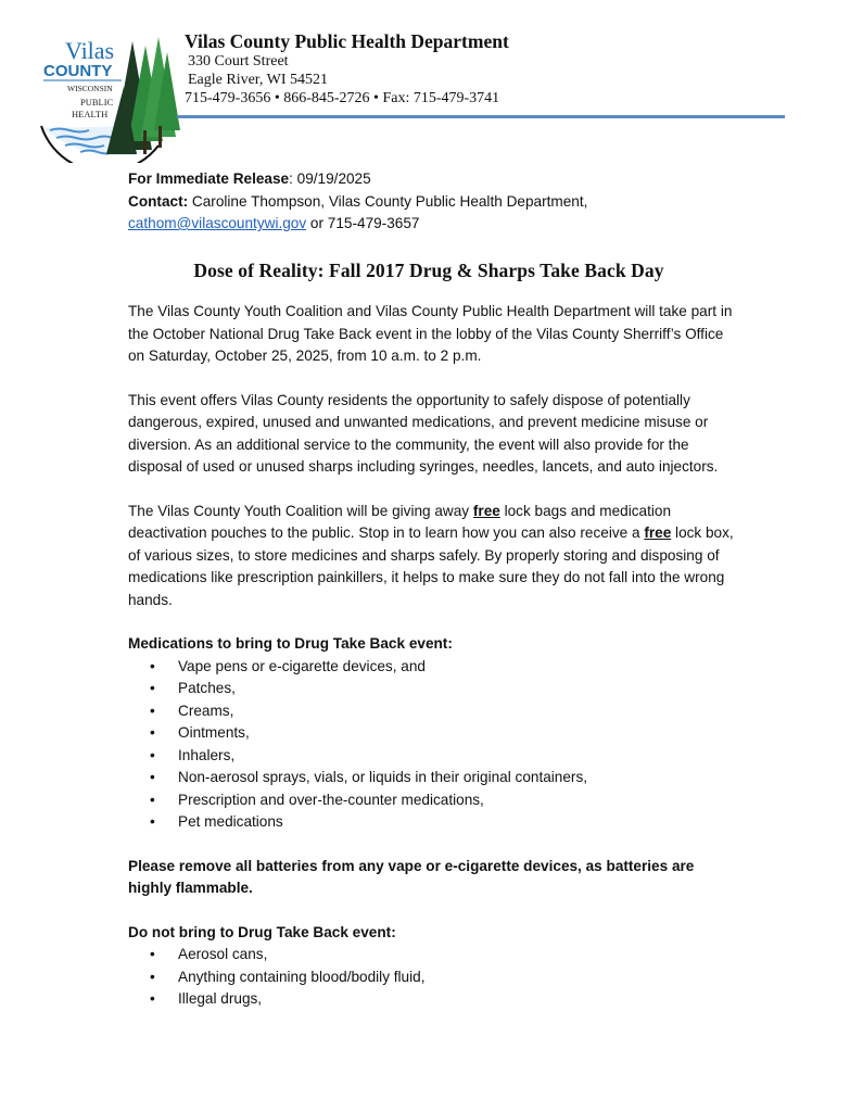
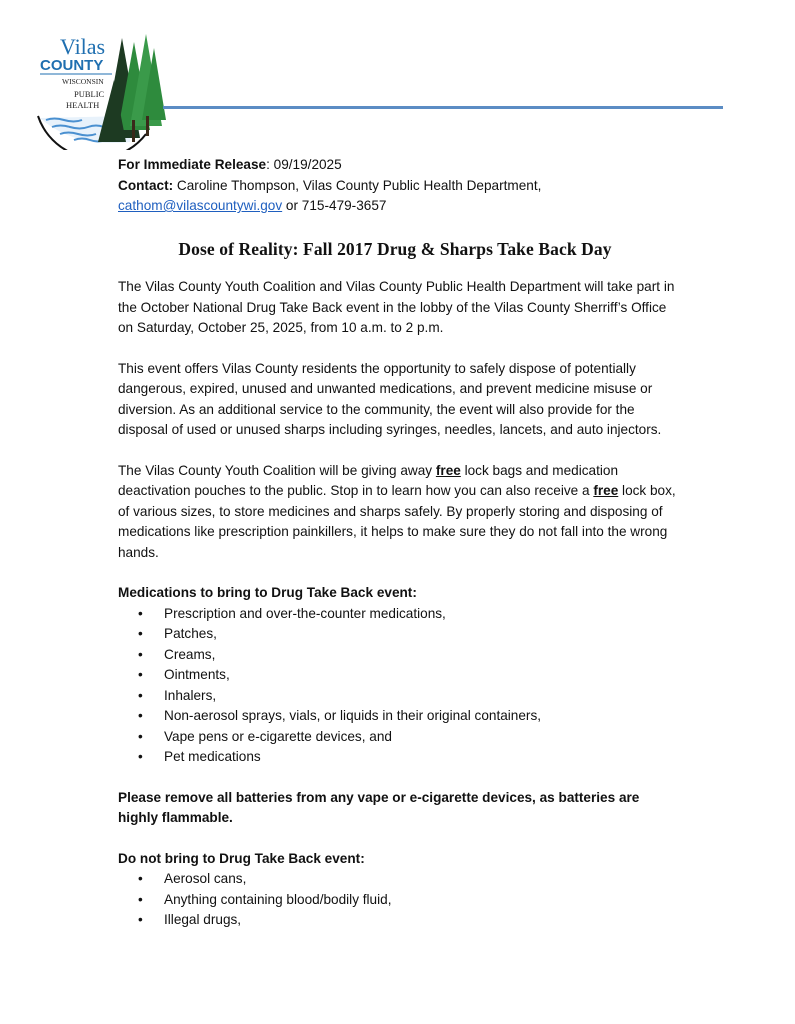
  Vilas
  COUNTY
  WISCONSIN
  PUBLIC
  HEALTH
- Vilas County Public Health Department
- 330 Court Street
- Eagle River, WI 54521
- 715-479-3656 • 866-845-2726 • Fax: 715-479-3741
  For Immediate Release: 09/19/2025
  Contact: Caroline Thompson, Vilas County Public Health Department,
  cathom@vilascountywi.gov or 715-479-3657
  Dose of Reality: Fall 2017 Drug & Sharps Take Back Day
  The Vilas County Youth Coalition and Vilas County Public Health Department will take part in the October National Drug Take Back event in the lobby of the Vilas County Sherriff’s Office on Saturday, October 25, 2025, from 10 a.m. to 2 p.m.
  This event offers Vilas County residents the opportunity to safely dispose of potentially dangerous, expired, unused and unwanted medications, and prevent medicine misuse or diversion. As an additional service to the community, the event will also provide for the disposal of used or unused sharps including syringes, needles, lancets, and auto injectors.
  The Vilas County Youth Coalition will be giving away free lock bags and medication deactivation pouches to the public. Stop in to learn how you can also receive a free lock box, of various sizes, to store medicines and sharps safely. By properly storing and disposing of medications like prescription painkillers, it helps to make sure they do not fall into the wrong hands.
  Medications to bring to Drug Take Back event:
  •
- Vape pens or e-cigarette devices, and
+ Prescription and over-the-counter medications,
  •
  Patches,
  •
  Creams,
  •
  Ointments,
  •
  Inhalers,
  •
  Non-aerosol sprays, vials, or liquids in their original containers,
  •
- Prescription and over-the-counter medications,
+ Vape pens or e-cigarette devices, and
  •
  Pet medications
  Please remove all batteries from any vape or e-cigarette devices, as batteries are highly flammable.
  Do not bring to Drug Take Back event:
  •
  Aerosol cans,
  •
  Anything containing blood/bodily fluid,
  •
  Illegal drugs,
